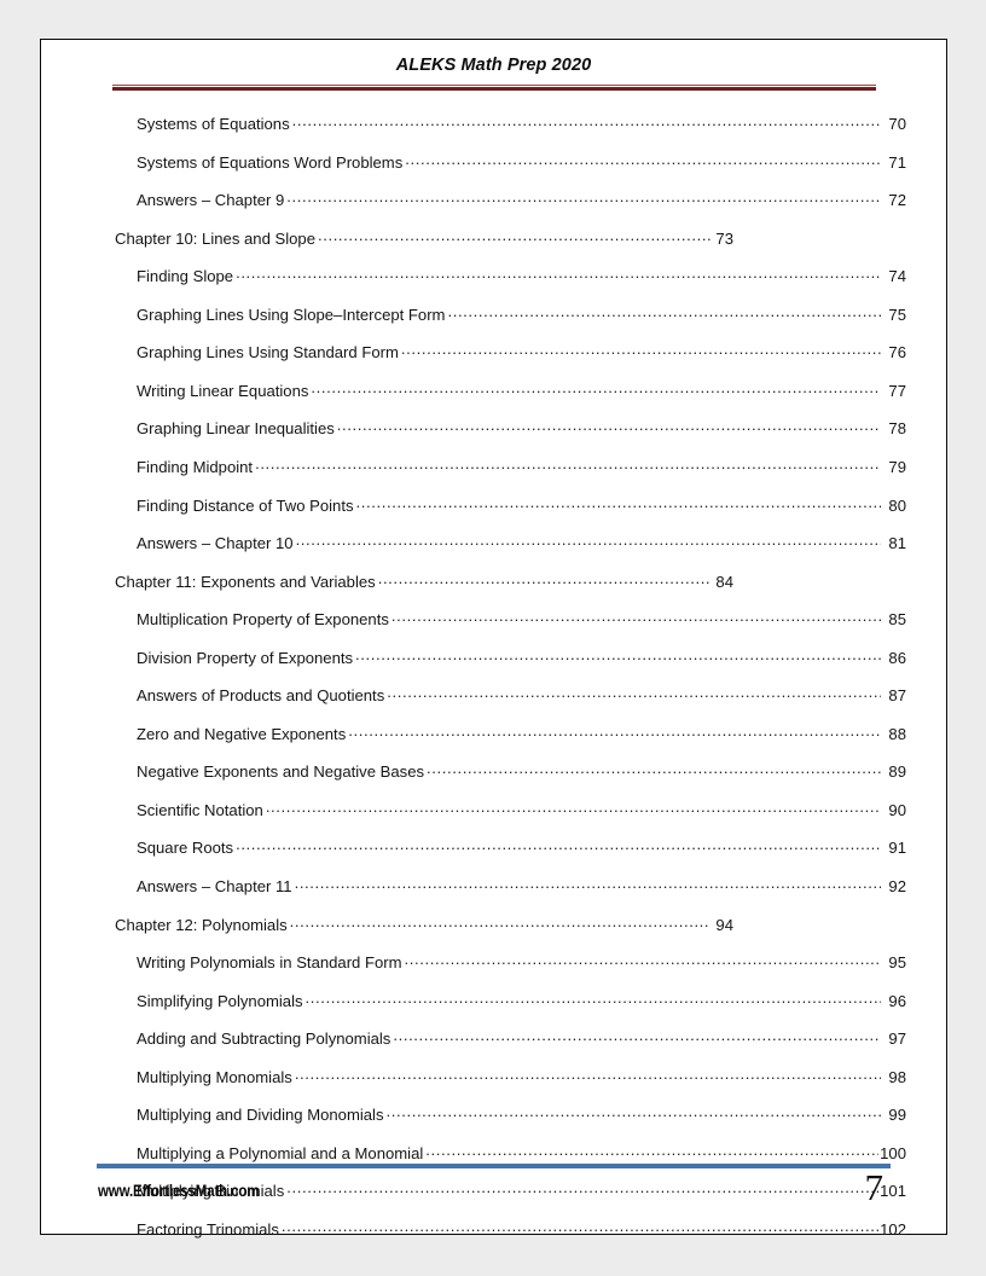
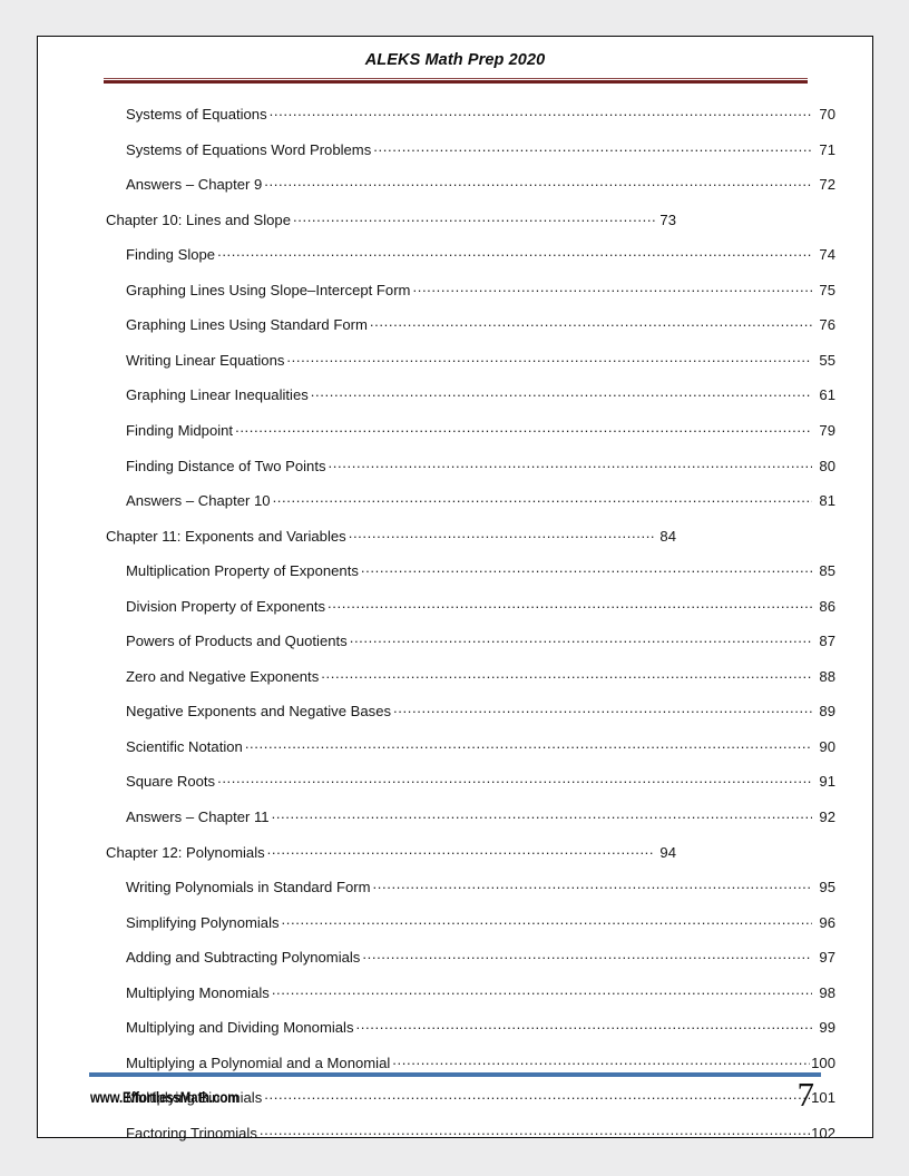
  ALEKS Math Prep 2020
  Systems of Equations
  70
  Systems of Equations Word Problems
  71
  Answers – Chapter 9
  72
  Chapter 10: Lines and Slope
  73
  Finding Slope
  74
  Graphing Lines Using Slope–Intercept Form
  75
  Graphing Lines Using Standard Form
  76
  Writing Linear Equations
- 77
+ 55
  Graphing Linear Inequalities
- 78
+ 61
  Finding Midpoint
  79
  Finding Distance of Two Points
  80
  Answers – Chapter 10
  81
  Chapter 11: Exponents and Variables
  84
  Multiplication Property of Exponents
  85
  Division Property of Exponents
  86
- Answers of Products and Quotients
+ Powers of Products and Quotients
  87
  Zero and Negative Exponents
  88
  Negative Exponents and Negative Bases
  89
  Scientific Notation
  90
  Square Roots
  91
  Answers – Chapter 11
  92
  Chapter 12: Polynomials
  94
  Writing Polynomials in Standard Form
  95
  Simplifying Polynomials
  96
  Adding and Subtracting Polynomials
  97
  Multiplying Monomials
  98
  Multiplying and Dividing Monomials
  99
  Multiplying a Polynomial and a Monomial
  100
  Multiplying Binomials
  101
  Factoring Trinomials
  102
  www.EffortlessMath.com
  7
